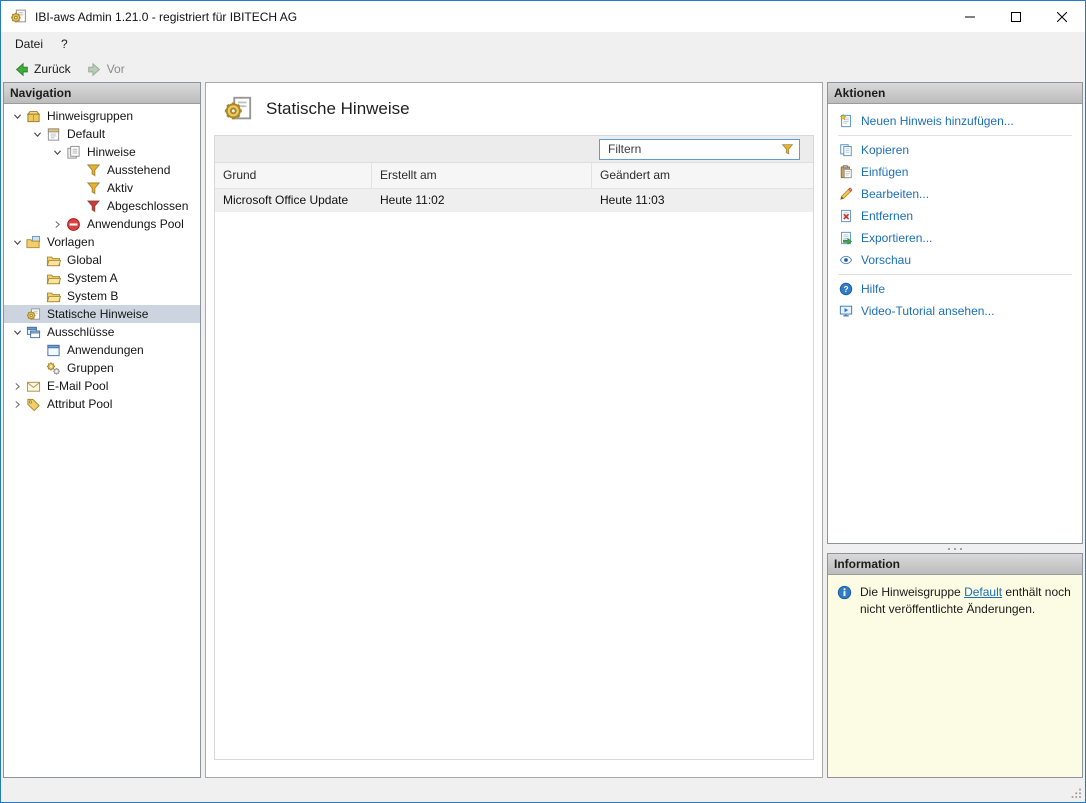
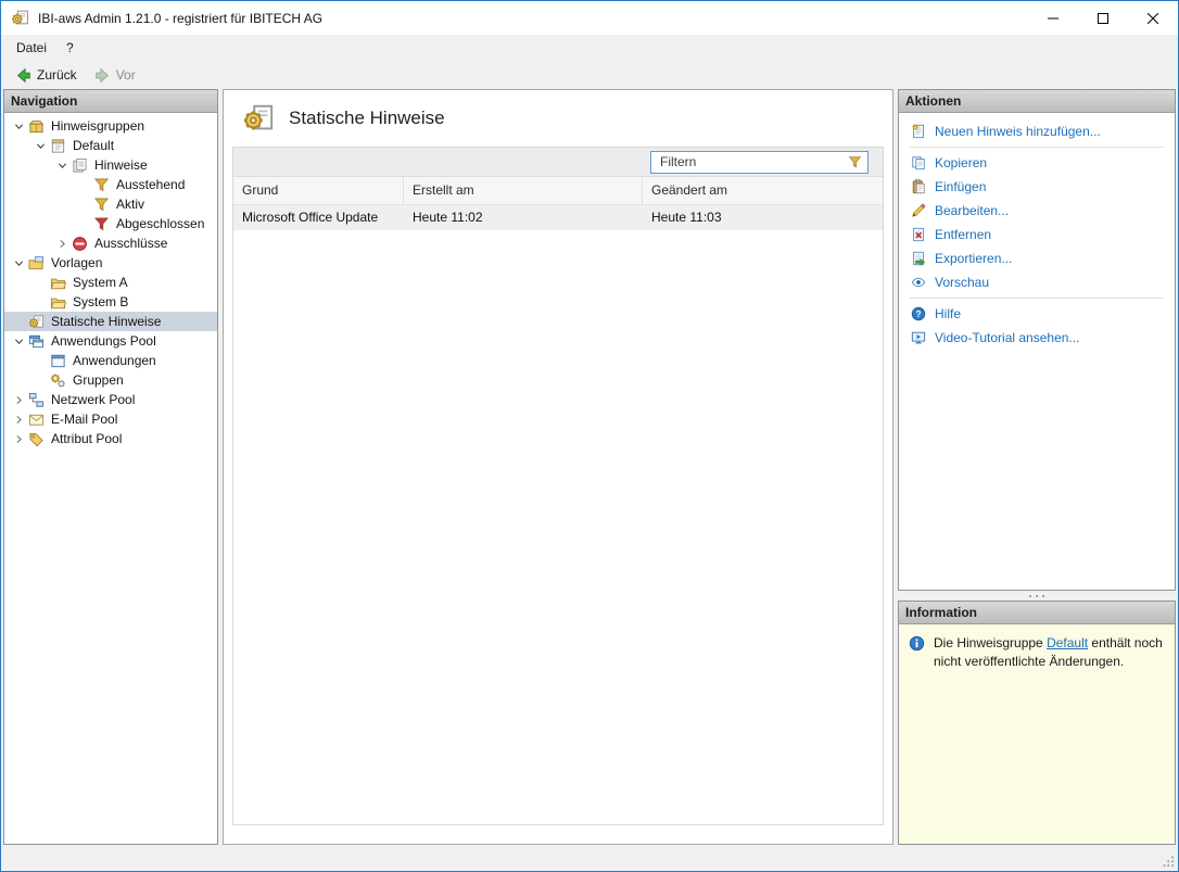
  IBI-aws Admin 1.21.0 - registriert für IBITECH AG
  Datei
  ?
  Zurück
  Vor
  Navigation
  Hinweisgruppen
  Default
  Hinweise
  Ausstehend
  Aktiv
  Abgeschlossen
- Anwendungs Pool
+ Ausschlüsse
  Vorlagen
- Global
  System A
  System B
  Statische Hinweise
- Ausschlüsse
+ Anwendungs Pool
  Anwendungen
  Gruppen
+ Netzwerk Pool
  E-Mail Pool
  Attribut Pool
  Statische Hinweise
  Filtern
  Grund
  Erstellt am
  Geändert am
  Microsoft Office Update
  Heute 11:02
  Heute 11:03
  Aktionen
  Neuen Hinweis hinzufügen...
  Kopieren
  Einfügen
  Bearbeiten...
  Entfernen
  Exportieren...
  Vorschau
  Hilfe
  Video-Tutorial ansehen...
  Information
  Die Hinweisgruppe Default enthält noch nicht veröffentlichte Änderungen.
